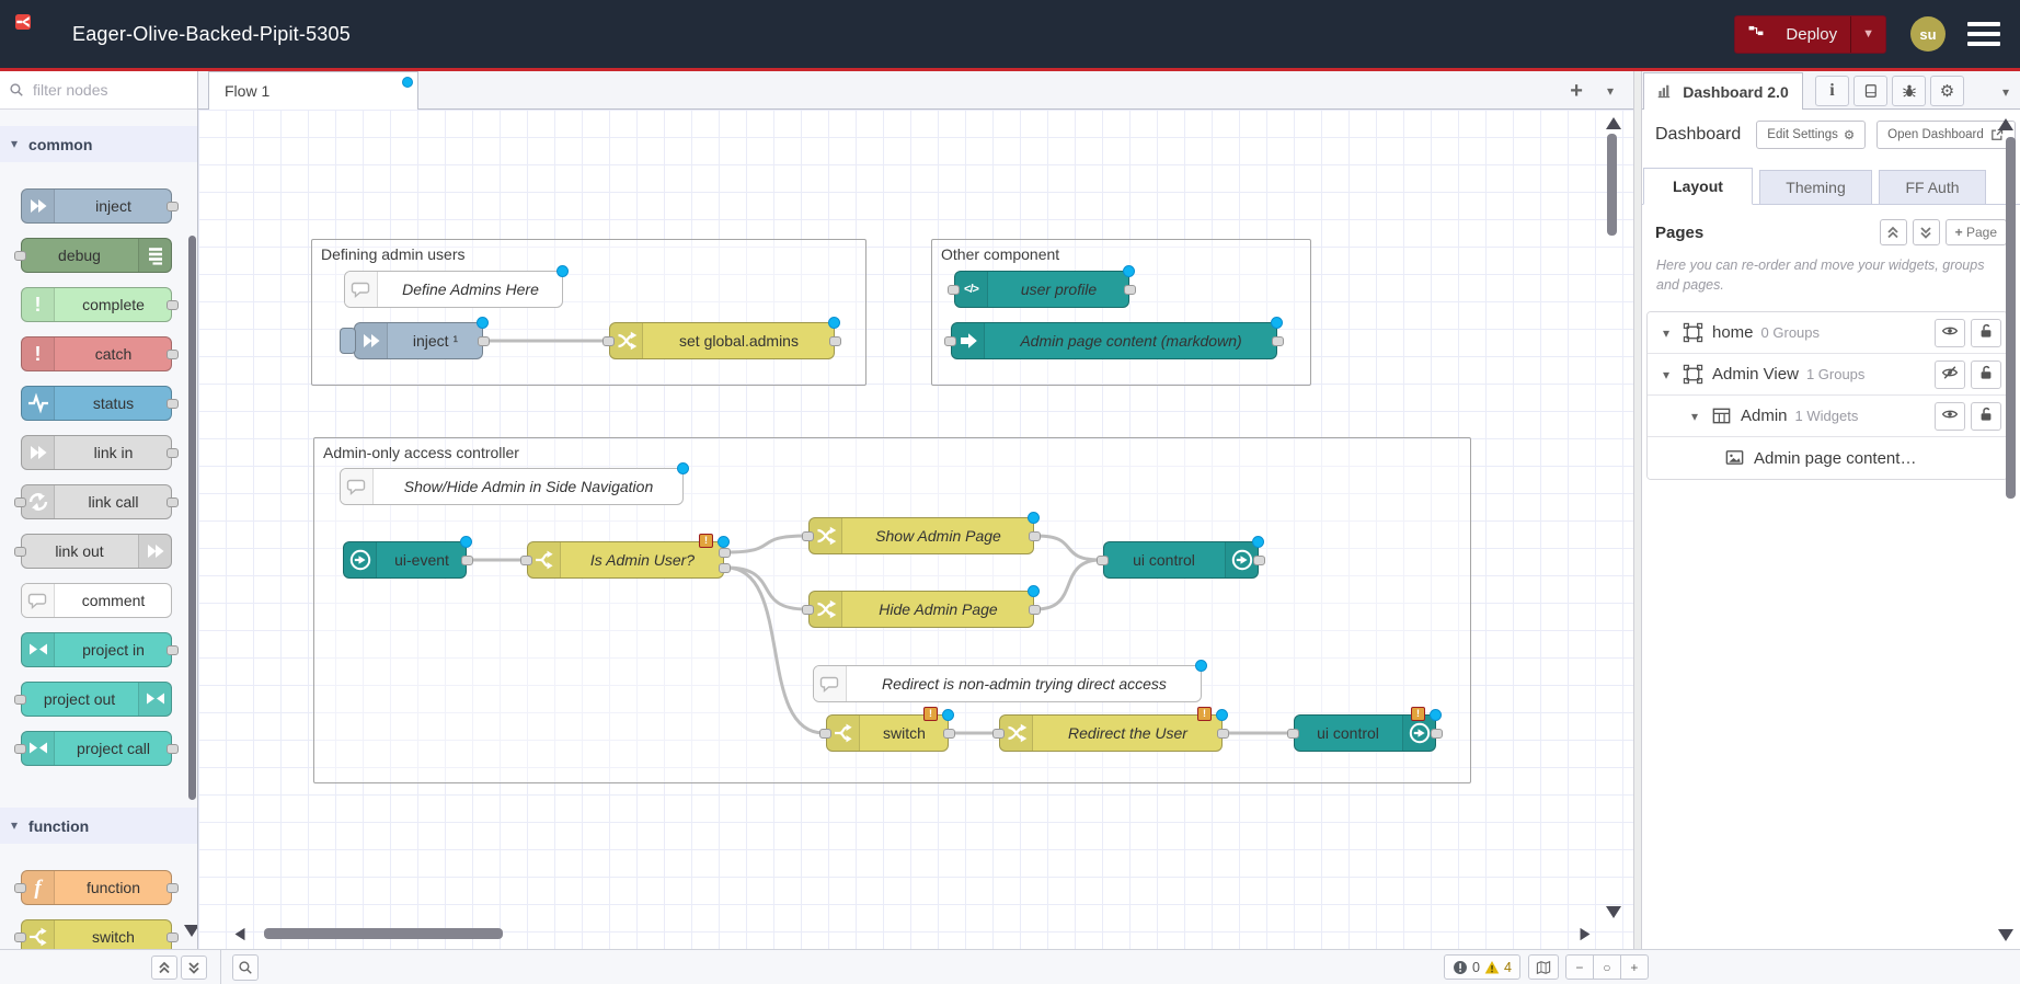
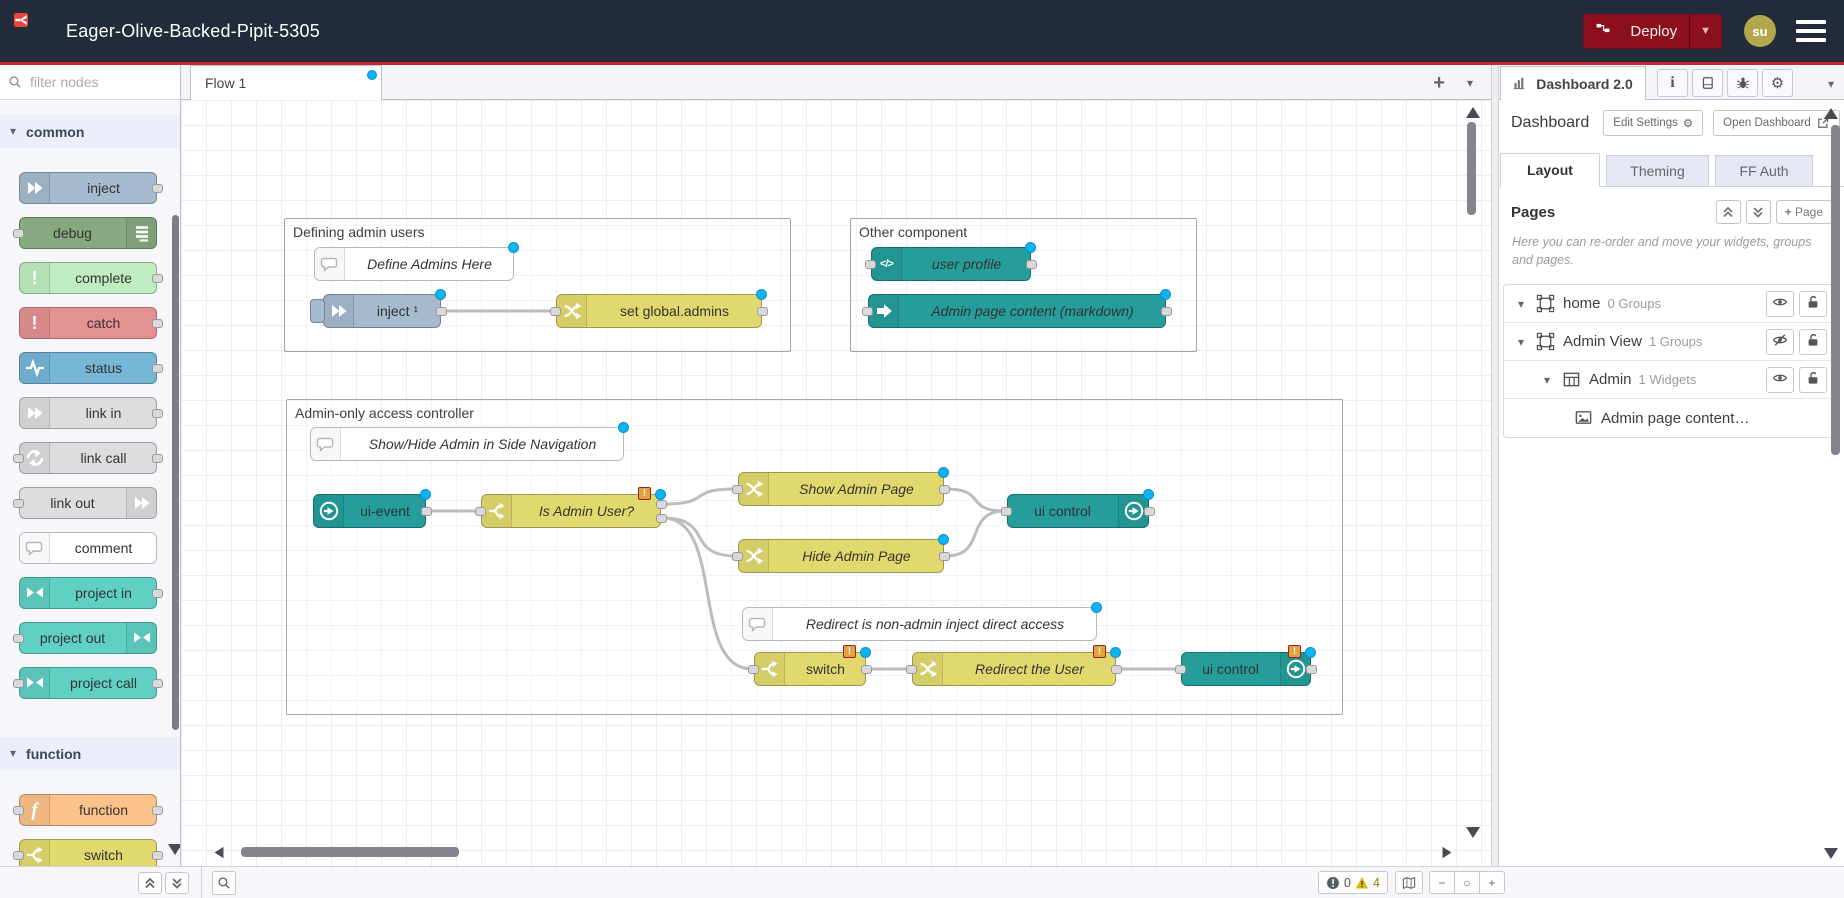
  Eager-Olive-Backed-Pipit-5305
  Deploy
  ▼
  su
  filter nodes
  ▾
  common
  inject
  debug
  !
  complete
  !
  catch
  status
  link in
  link call
  link out
  comment
  project in
  project out
  project call
  ▾
  function
  f
  function
  switch
  Flow 1
  +
  ▾
  Defining admin users
  Other component
  Admin-only access controller
  Define Admins Here
  inject ¹
  set global.admins
  </>
  user profile
  Admin page content (markdown)
  Show/Hide Admin in Side Navigation
  ui-event
  Is Admin User?
  !
  Show Admin Page
  Hide Admin Page
  ui control
- Redirect is non-admin trying direct access
+ Redirect is non-admin inject direct access
  switch
  !
  Redirect the User
  !
  ui control
  !
  Dashboard 2.0
  i
  ⚙
  ▾
  Dashboard
  Edit Settings
  ⚙
  Open Dashboard
  Layout
  Theming
  FF Auth
  Pages
  +
  Page
  Here you can re-order and move your widgets, groups and pages.
  ▾
  home
  0 Groups
  ▾
  Admin View
  1 Groups
  ▾
  Admin
  1 Widgets
  Admin page content (m
  0
  4
  −
  ○
  +
